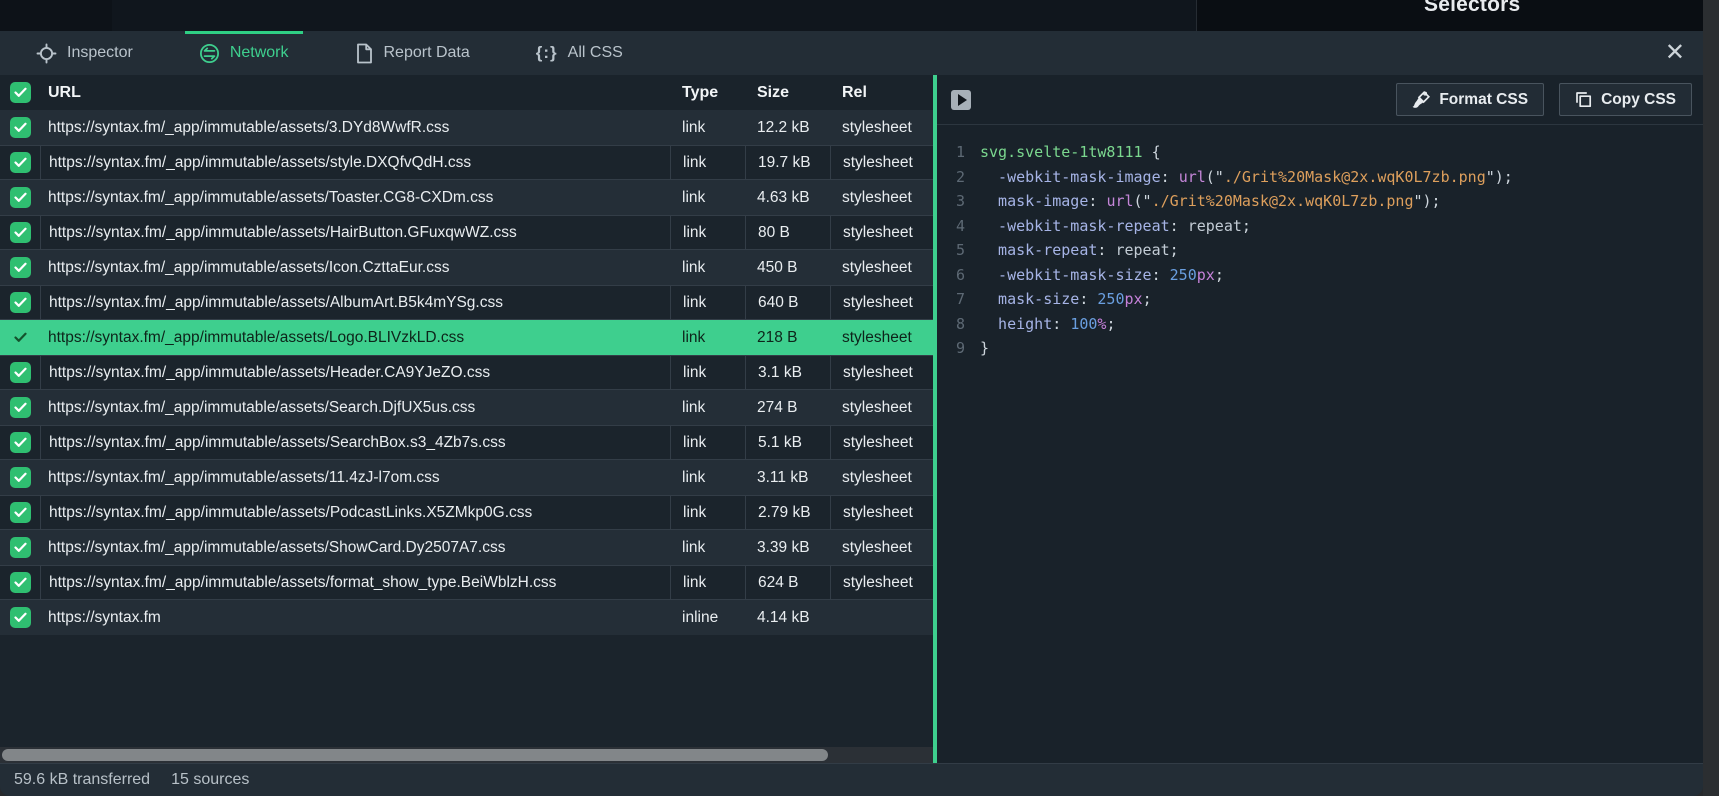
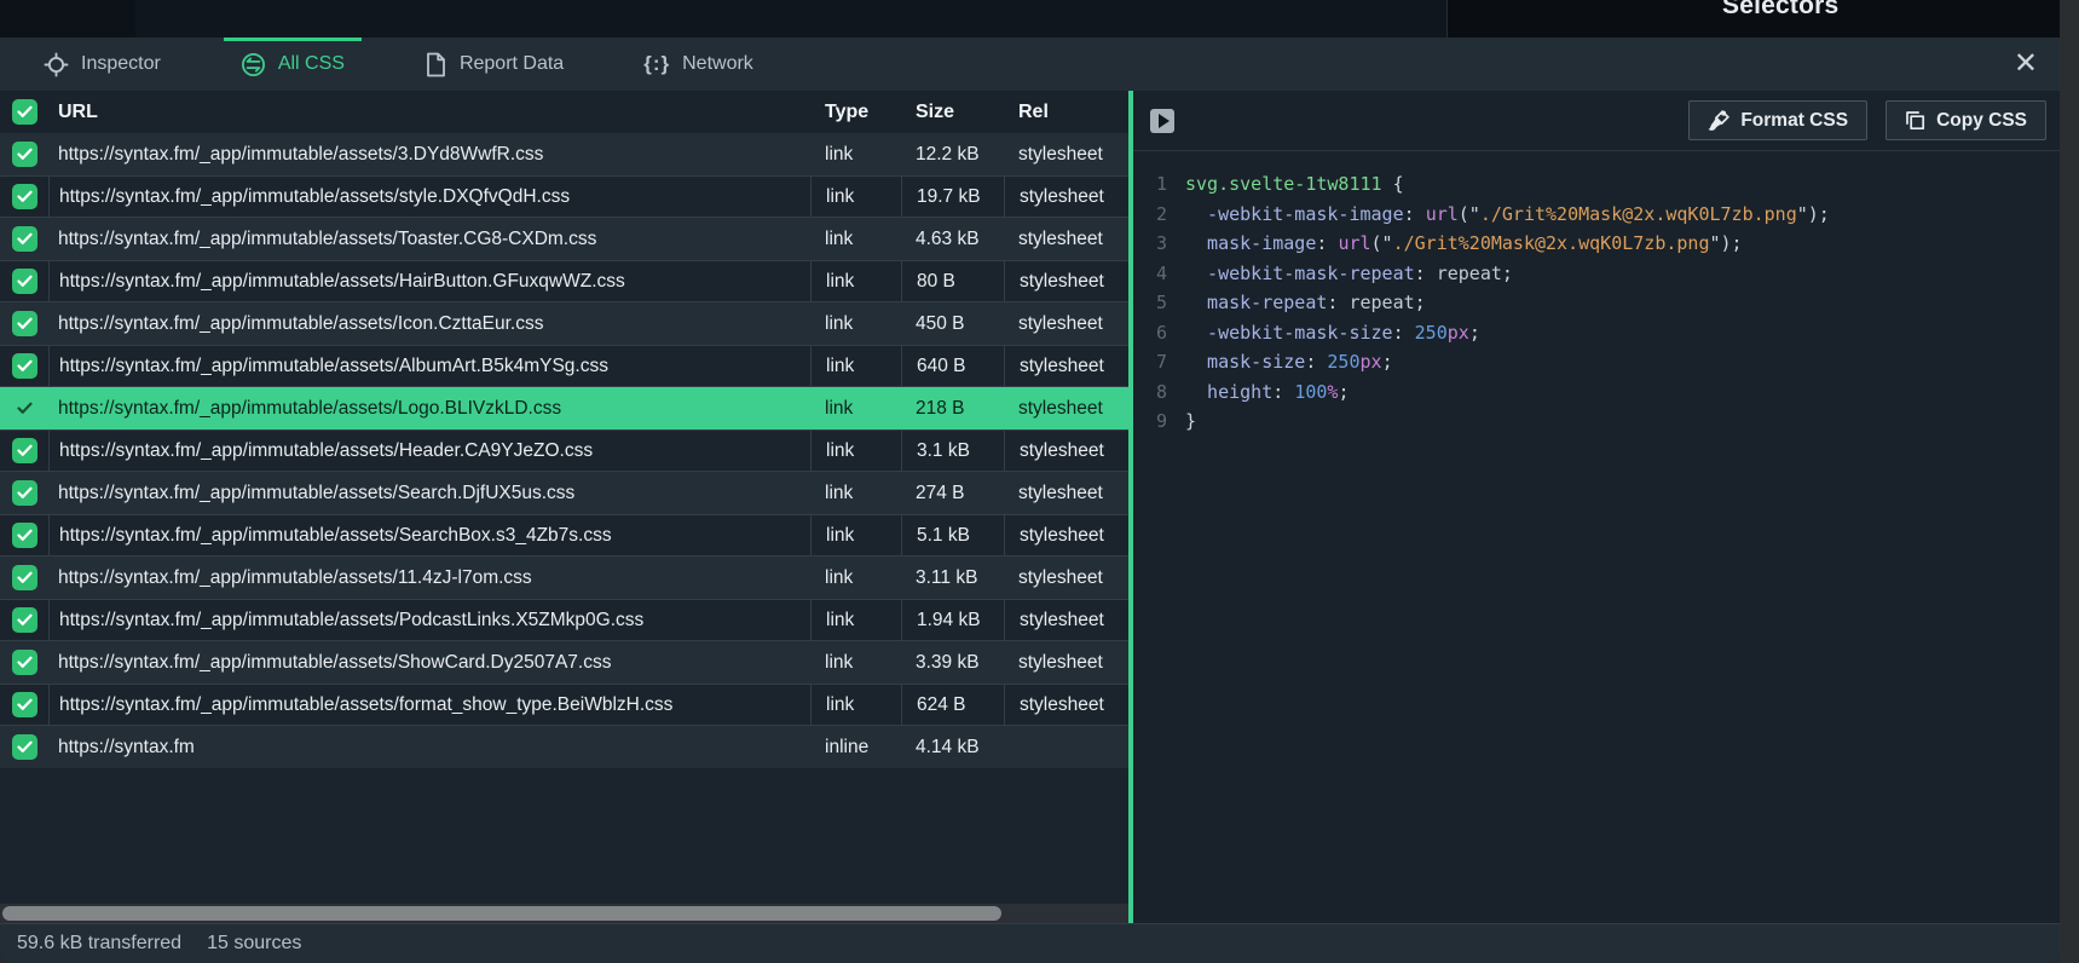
  Selectors
  Inspector
- Network
+ All CSS
  Report Data
  {:}
- All CSS
+ Network
  ✕
  URL
  Type
  Size
  Rel
  https://syntax.fm/_app/immutable/assets/3.DYd8WwfR.css
  link
  12.2 kB
  stylesheet
  https://syntax.fm/_app/immutable/assets/style.DXQfvQdH.css
  link
  19.7 kB
  stylesheet
  https://syntax.fm/_app/immutable/assets/Toaster.CG8-CXDm.css
  link
  4.63 kB
  stylesheet
  https://syntax.fm/_app/immutable/assets/HairButton.GFuxqwWZ.css
  link
  80 B
  stylesheet
  https://syntax.fm/_app/immutable/assets/Icon.CzttaEur.css
  link
  450 B
  stylesheet
  https://syntax.fm/_app/immutable/assets/AlbumArt.B5k4mYSg.css
  link
  640 B
  stylesheet
  https://syntax.fm/_app/immutable/assets/Logo.BLIVzkLD.css
  link
  218 B
  stylesheet
  https://syntax.fm/_app/immutable/assets/Header.CA9YJeZO.css
  link
  3.1 kB
  stylesheet
  https://syntax.fm/_app/immutable/assets/Search.DjfUX5us.css
  link
  274 B
  stylesheet
  https://syntax.fm/_app/immutable/assets/SearchBox.s3_4Zb7s.css
  link
  5.1 kB
  stylesheet
  https://syntax.fm/_app/immutable/assets/11.4zJ-l7om.css
  link
  3.11 kB
  stylesheet
  https://syntax.fm/_app/immutable/assets/PodcastLinks.X5ZMkp0G.css
  link
- 2.79 kB
+ 1.94 kB
  stylesheet
  https://syntax.fm/_app/immutable/assets/ShowCard.Dy2507A7.css
  link
  3.39 kB
  stylesheet
  https://syntax.fm/_app/immutable/assets/format_show_type.BeiWblzH.css
  link
  624 B
  stylesheet
  https://syntax.fm
  inline
  4.14 kB
  Format CSS
  Copy CSS
  1
  svg.svelte-1tw8111
  {
  2
  -webkit-mask-image
  :
  url
  ("
  ./Grit%20Mask@2x.wqK0L7zb.png
  ");
  3
  mask-image
  :
  url
  ("
  ./Grit%20Mask@2x.wqK0L7zb.png
  ");
  4
  -webkit-mask-repeat
  :
  repeat
  ;
  5
  mask-repeat
  :
  repeat
  ;
  6
  -webkit-mask-size
  :
  250
  px
  ;
  7
  mask-size
  :
  250
  px
  ;
  8
  height
  :
  100
  %
  ;
  9
  }
  59.6 kB transferred
  15 sources
